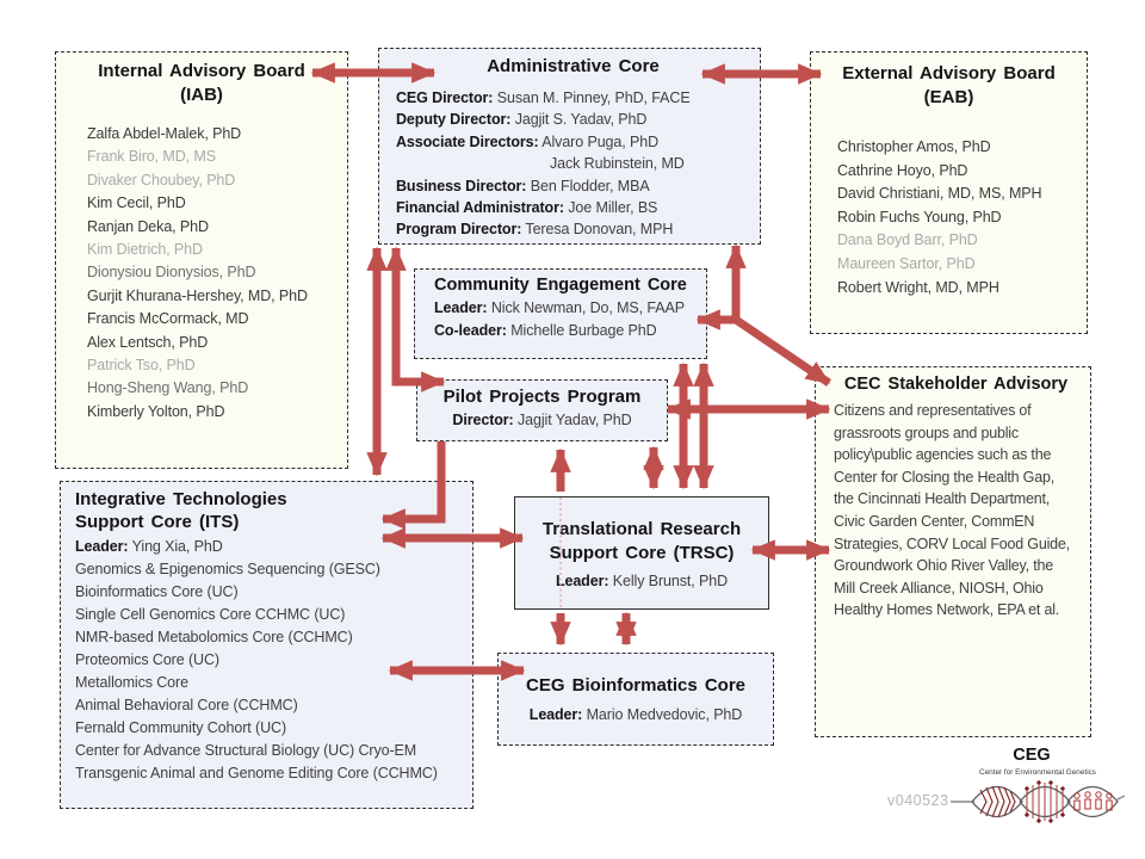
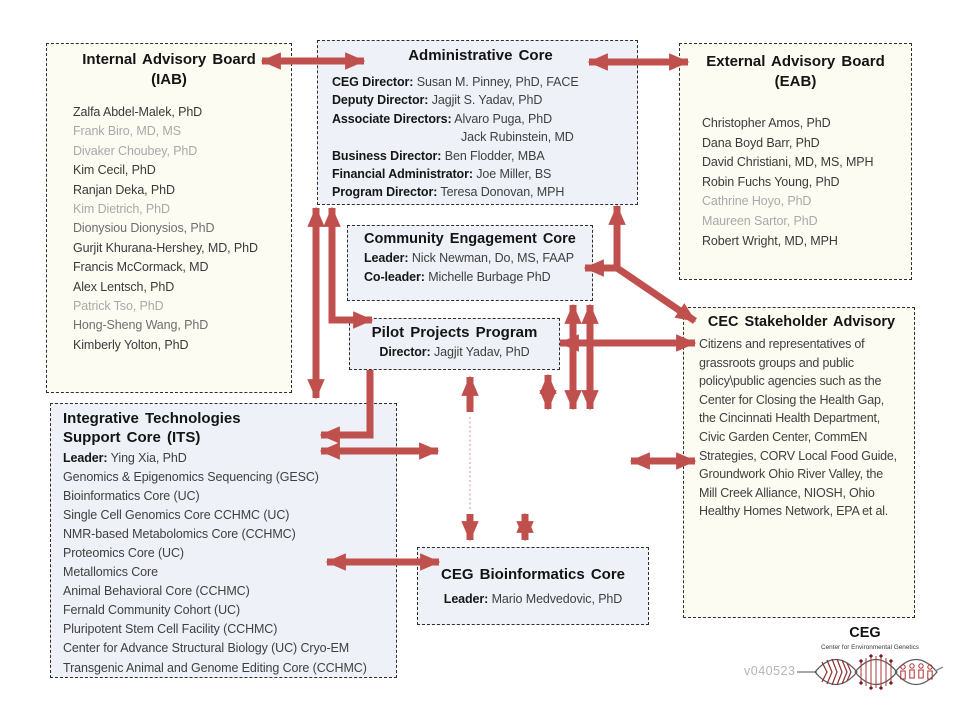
  Internal Advisory Board
  (IAB)
  Zalfa Abdel-Malek, PhD
  Frank Biro, MD, MS
  Divaker Choubey, PhD
  Kim Cecil, PhD
  Ranjan Deka, PhD
  Kim Dietrich, PhD
  Dionysiou Dionysios, PhD
  Gurjit Khurana-Hershey, MD, PhD
  Francis McCormack, MD
  Alex Lentsch, PhD
  Patrick Tso, PhD
  Hong-Sheng Wang, PhD
  Kimberly Yolton, PhD
  Administrative Core
  CEG Director: Susan M. Pinney, PhD, FACE
  Deputy Director: Jagjit S. Yadav, PhD
  Associate Directors: Alvaro Puga, PhD
  Jack Rubinstein, MD
  Business Director: Ben Flodder, MBA
  Financial Administrator: Joe Miller, BS
  Program Director: Teresa Donovan, MPH
  External Advisory Board
  (EAB)
  Christopher Amos, PhD
- Cathrine Hoyo, PhD
+ Dana Boyd Barr, PhD
  David Christiani, MD, MS, MPH
  Robin Fuchs Young, PhD
- Dana Boyd Barr, PhD
+ Cathrine Hoyo, PhD
  Maureen Sartor, PhD
  Robert Wright, MD, MPH
  Community Engagement Core
  Leader: Nick Newman, Do, MS, FAAP
  Co-leader: Michelle Burbage PhD
  Pilot Projects Program
  Director: Jagjit Yadav, PhD
  CEC Stakeholder Advisory
  Citizens and representatives of grassroots groups and public policy\public agencies such as the Center for Closing the Health Gap, the Cincinnati Health Department, Civic Garden Center, CommEN Strategies, CORV Local Food Guide, Groundwork Ohio River Valley, the Mill Creek Alliance, NIOSH, Ohio Healthy Homes Network, EPA et al.
  Integrative Technologies
  Support Core (ITS)
  Leader: Ying Xia, PhD
  Genomics & Epigenomics Sequencing (GESC)
  Bioinformatics Core (UC)
  Single Cell Genomics Core CCHMC (UC)
  NMR-based Metabolomics Core (CCHMC)
  Proteomics Core (UC)
  Metallomics Core
  Animal Behavioral Core (CCHMC)
  Fernald Community Cohort (UC)
+ Pluripotent Stem Cell Facility (CCHMC)
  Center for Advance Structural Biology (UC) Cryo-EM
  Transgenic Animal and Genome Editing Core (CCHMC)
- Translational Research
- Support Core (TRSC)
- Leader: Kelly Brunst, PhD
  CEG Bioinformatics Core
  Leader: Mario Medvedovic, PhD
  v040523
  CEG
